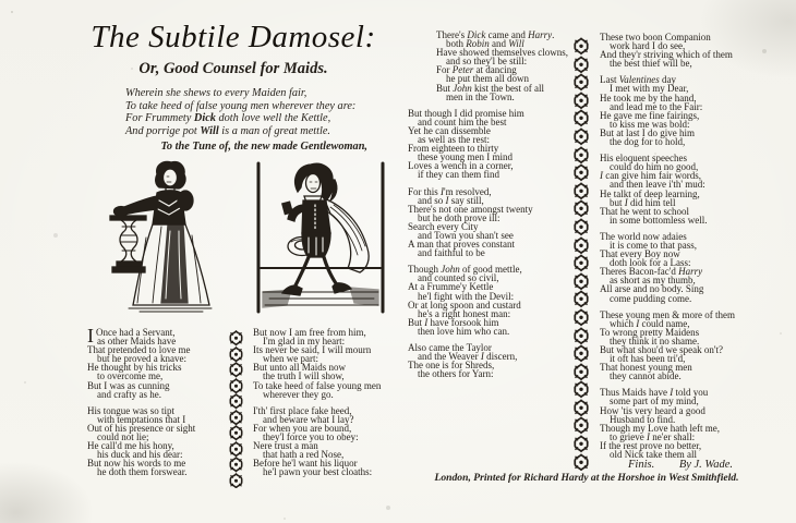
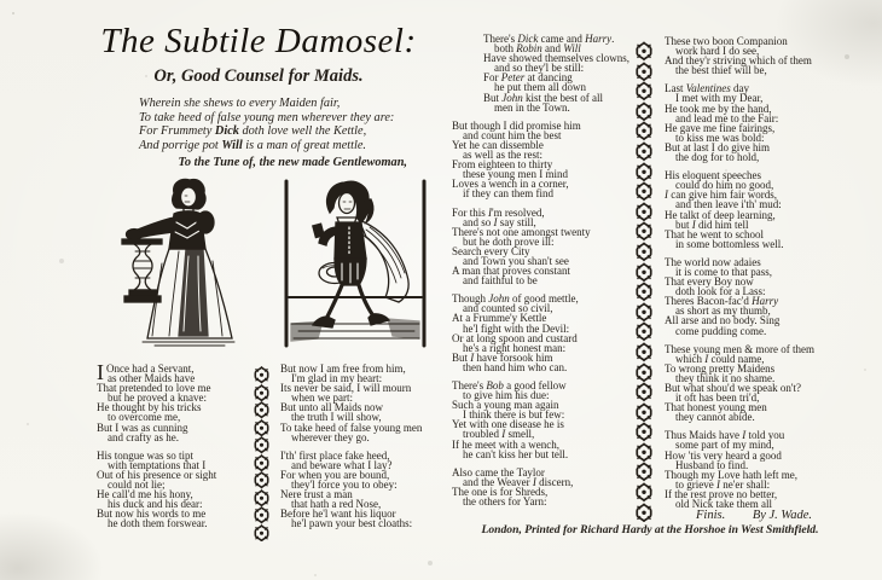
  The Subtile Damosel:
  Or, Good Counsel for Maids.
  Wherein she shews to every Maiden fair,
  To take heed of false young men wherever they are:
  For Frummety Dick doth love well the Kettle,
  And porrige pot Will is a man of great mettle.
  To the Tune of, the new made Gentlewoman,
  I
  Once had a Servant,
  as other Maids have
  That pretended to love me
  but he proved a knave:
  He thought by his tricks
  to overcome me,
  But I was as cunning
  and crafty as he.
  His tongue was so tipt
  with temptations that I
  Out of his presence or sight
  could not lie;
  He call'd me his hony,
  his duck and his dear:
  But now his words to me
  he doth them forswear.
  But now I am free from him,
  I'm glad in my heart:
  Its never be said, I will mourn
  when we part:
  But unto all Maids now
  the truth I will show,
  To take heed of false young men
  wherever they go.
  I'th' first place fake heed,
  and beware what I lay?
  For when you are bound,
  they'l force you to obey:
  Nere trust a man
  that hath a red Nose,
  Before he'l want his liquor
  he'l pawn your best cloaths:
  There's Dick came and Harry.
  both Robin and Will
  Have showed themselves clowns,
  and so they'l be still:
  For Peter at dancing
  he put them all down
  But John kist the best of all
  men in the Town.
  But though I did promise him
  and count him the best
  Yet he can dissemble
  as well as the rest:
  From eighteen to thirty
  these young men I mind
  Loves a wench in a corner,
  if they can them find
  For this I'm resolved,
  and so I say still,
  There's not one amongst twenty
  but he doth prove ill:
  Search every City
  and Town you shan't see
  A man that proves constant
  and faithful to be
  Though John of good mettle,
  and counted so civil,
  At a Frumme'y Kettle
  he'l fight with the Devil:
  Or at long spoon and custard
  he's a right honest man:
  But I have forsook him
- then love him who can.
+ then hand him who can.
+ There's Bob a good fellow
+ to give him his due:
+ Such a young man again
+ I think there is but few:
+ Yet with one disease he is
+ troubled I smell,
+ If he meet with a wench,
+ he can't kiss her but tell.
  Also came the Taylor
  and the Weaver I discern,
  The one is for Shreds,
  the others for Yarn:
  These two boon Companion
  work hard I do see,
  And they'r striving which of them
  the best thief will be,
  Last Valentines day
  I met with my Dear,
  He took me by the hand,
  and lead me to the Fair:
  He gave me fine fairings,
  to kiss me was bold:
  But at last I do give him
  the dog for to hold,
  His eloquent speeches
  could do him no good,
  I can give him fair words,
  and then leave i'th' mud:
  He talkt of deep learning,
  but I did him tell
  That he went to school
  in some bottomless well.
  The world now adaies
  it is come to that pass,
  That every Boy now
  doth look for a Lass:
  Theres Bacon-fac'd Harry
  as short as my thumb,
  All arse and no body. Sing
  come pudding come.
  These young men & more of them
  which I could name,
  To wrong pretty Maidens
  they think it no shame.
  But what shou'd we speak on't?
  it oft has been tri'd,
  That honest young men
  they cannot abide.
  Thus Maids have I told you
  some part of my mind,
  How 'tis very heard a good
  Husband to find.
  Though my Love hath left me,
  to grieve I ne'er shall:
  If the rest prove no better,
  old Nick take them all
  Finis.
  By J. Wade.
  London, Printed for Richard Hardy at the Horshoe in West Smithfield.
